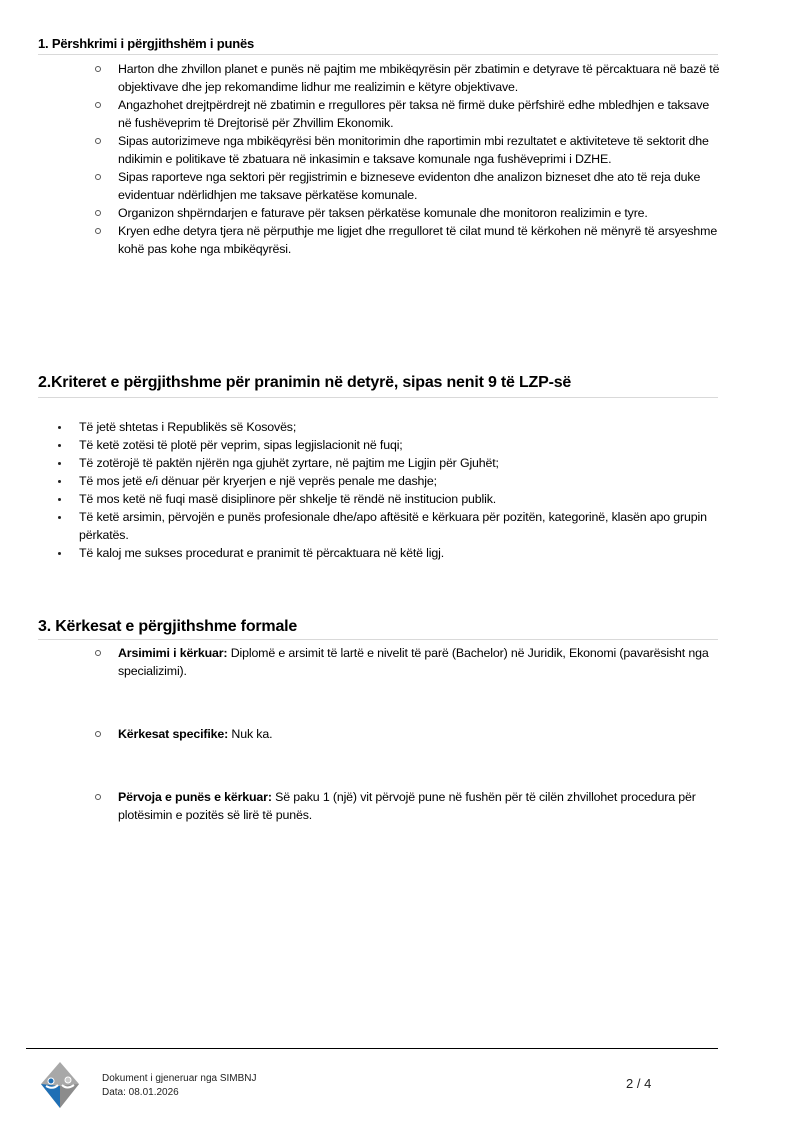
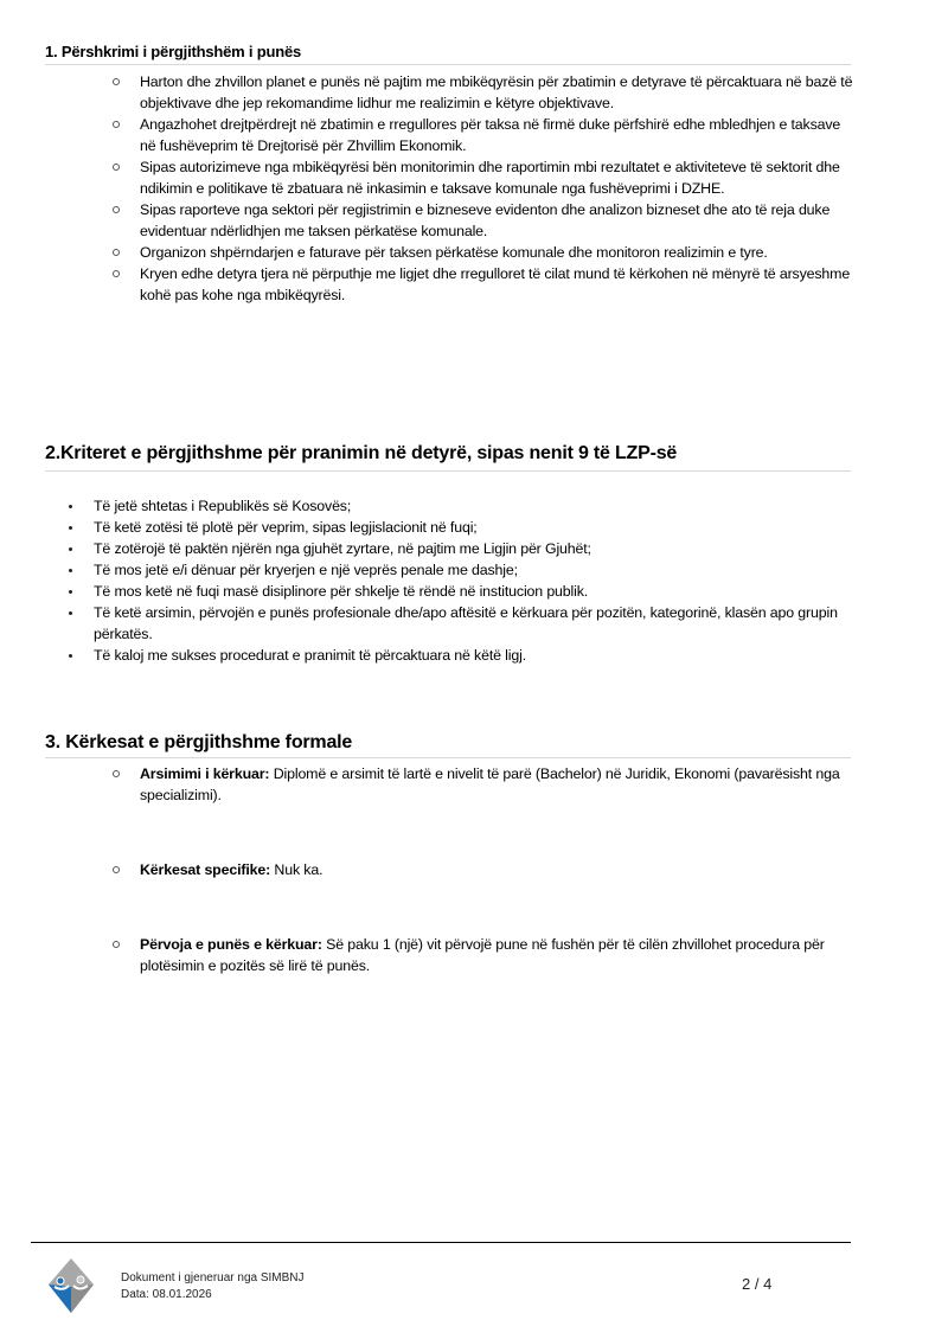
  1. Përshkrimi i përgjithshëm i punës
  Harton dhe zhvillon planet e punës në pajtim me mbikëqyrësin për zbatimin e detyrave të përcaktuara në bazë të objektivave dhe jep rekomandime lidhur me realizimin e këtyre objektivave.
  Angazhohet drejtpërdrejt në zbatimin e rregullores për taksa në firmë duke përfshirë edhe mbledhjen e taksave në fushëveprim të Drejtorisë për Zhvillim Ekonomik.
  Sipas autorizimeve nga mbikëqyrësi bën monitorimin dhe raportimin mbi rezultatet e aktiviteteve të sektorit dhe ndikimin e politikave të zbatuara në inkasimin e taksave komunale nga fushëveprimi i DZHE.
- Sipas raporteve nga sektori për regjistrimin e bizneseve evidenton dhe analizon bizneset dhe ato të reja duke evidentuar ndërlidhjen me taksave përkatëse komunale.
+ Sipas raporteve nga sektori për regjistrimin e bizneseve evidenton dhe analizon bizneset dhe ato të reja duke evidentuar ndërlidhjen me taksen përkatëse komunale.
  Organizon shpërndarjen e faturave për taksen përkatëse komunale dhe monitoron realizimin e tyre.
  Kryen edhe detyra tjera në përputhje me ligjet dhe rregulloret të cilat mund të kërkohen në mënyrë të arsyeshme kohë pas kohe nga mbikëqyrësi.
  2.Kriteret e përgjithshme për pranimin në detyrë, sipas nenit 9 të LZP-së
  Të jetë shtetas i Republikës së Kosovës;
  Të ketë zotësi të plotë për veprim, sipas legjislacionit në fuqi;
  Të zotërojë të paktën njërën nga gjuhët zyrtare, në pajtim me Ligjin për Gjuhët;
  Të mos jetë e/i dënuar për kryerjen e një veprës penale me dashje;
  Të mos ketë në fuqi masë disiplinore për shkelje të rëndë në institucion publik.
  Të ketë arsimin, përvojën e punës profesionale dhe/apo aftësitë e kërkuara për pozitën, kategorinë, klasën apo grupin përkatës.
  Të kaloj me sukses procedurat e pranimit të përcaktuara në këtë ligj.
  3. Kërkesat e përgjithshme formale
  Arsimimi i kërkuar: Diplomë e arsimit të lartë e nivelit të parë (Bachelor) në Juridik, Ekonomi (pavarësisht nga specializimi).
  Kërkesat specifike: Nuk ka.
  Përvoja e punës e kërkuar: Së paku 1 (një) vit përvojë pune në fushën për të cilën zhvillohet procedura për plotësimin e pozitës së lirë të punës.
  Dokument i gjeneruar nga SIMBNJ
  Data: 08.01.2026
  2 / 4
